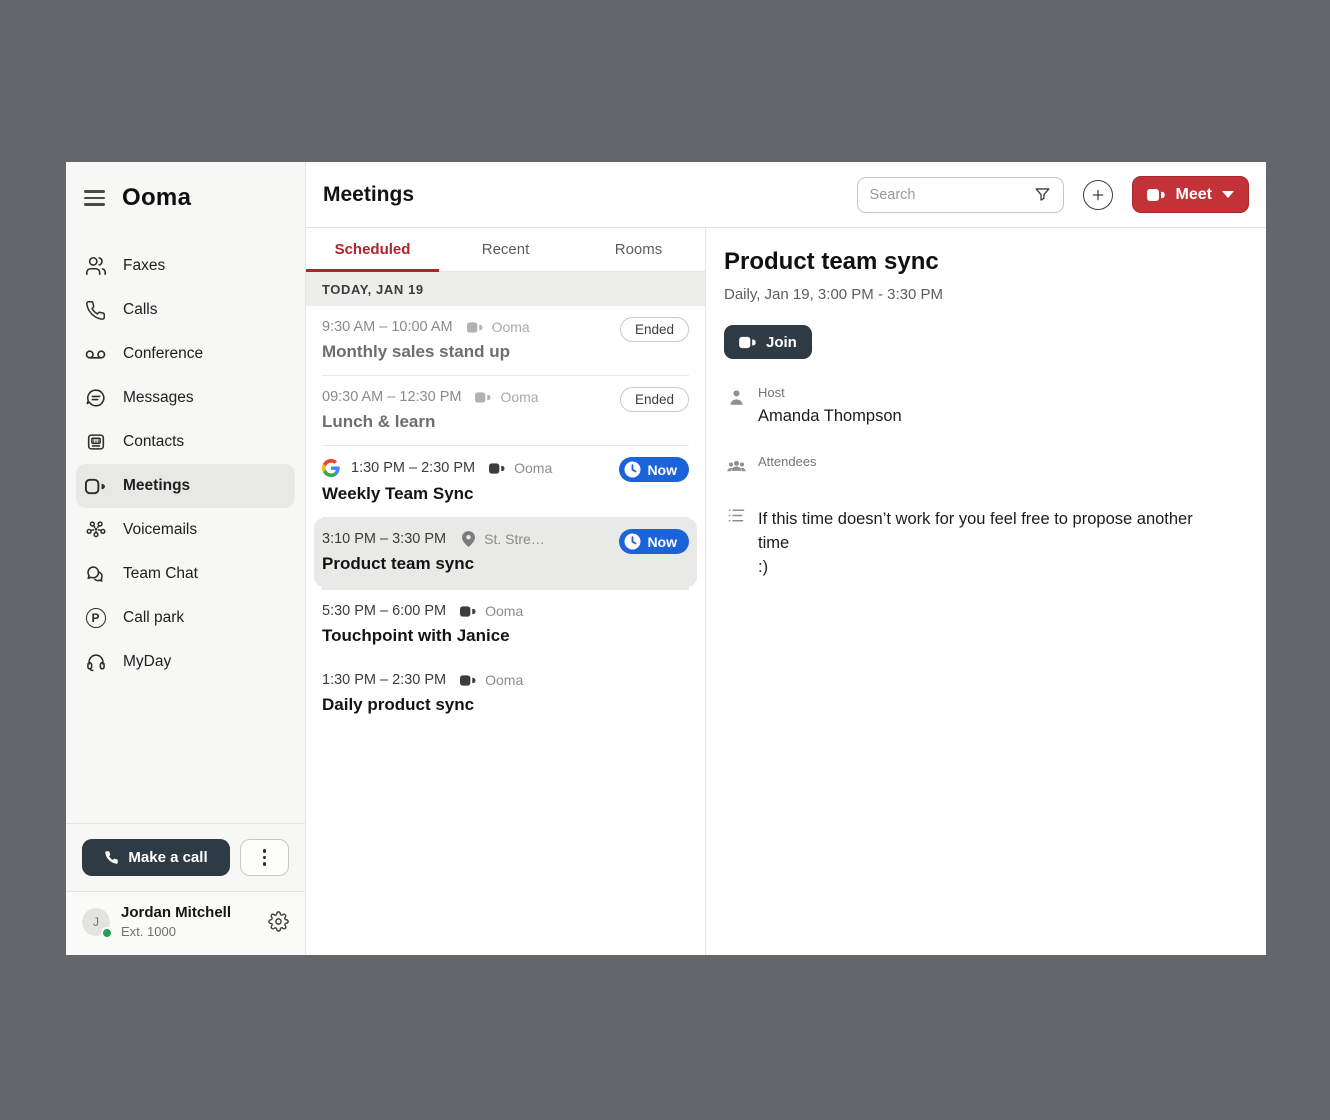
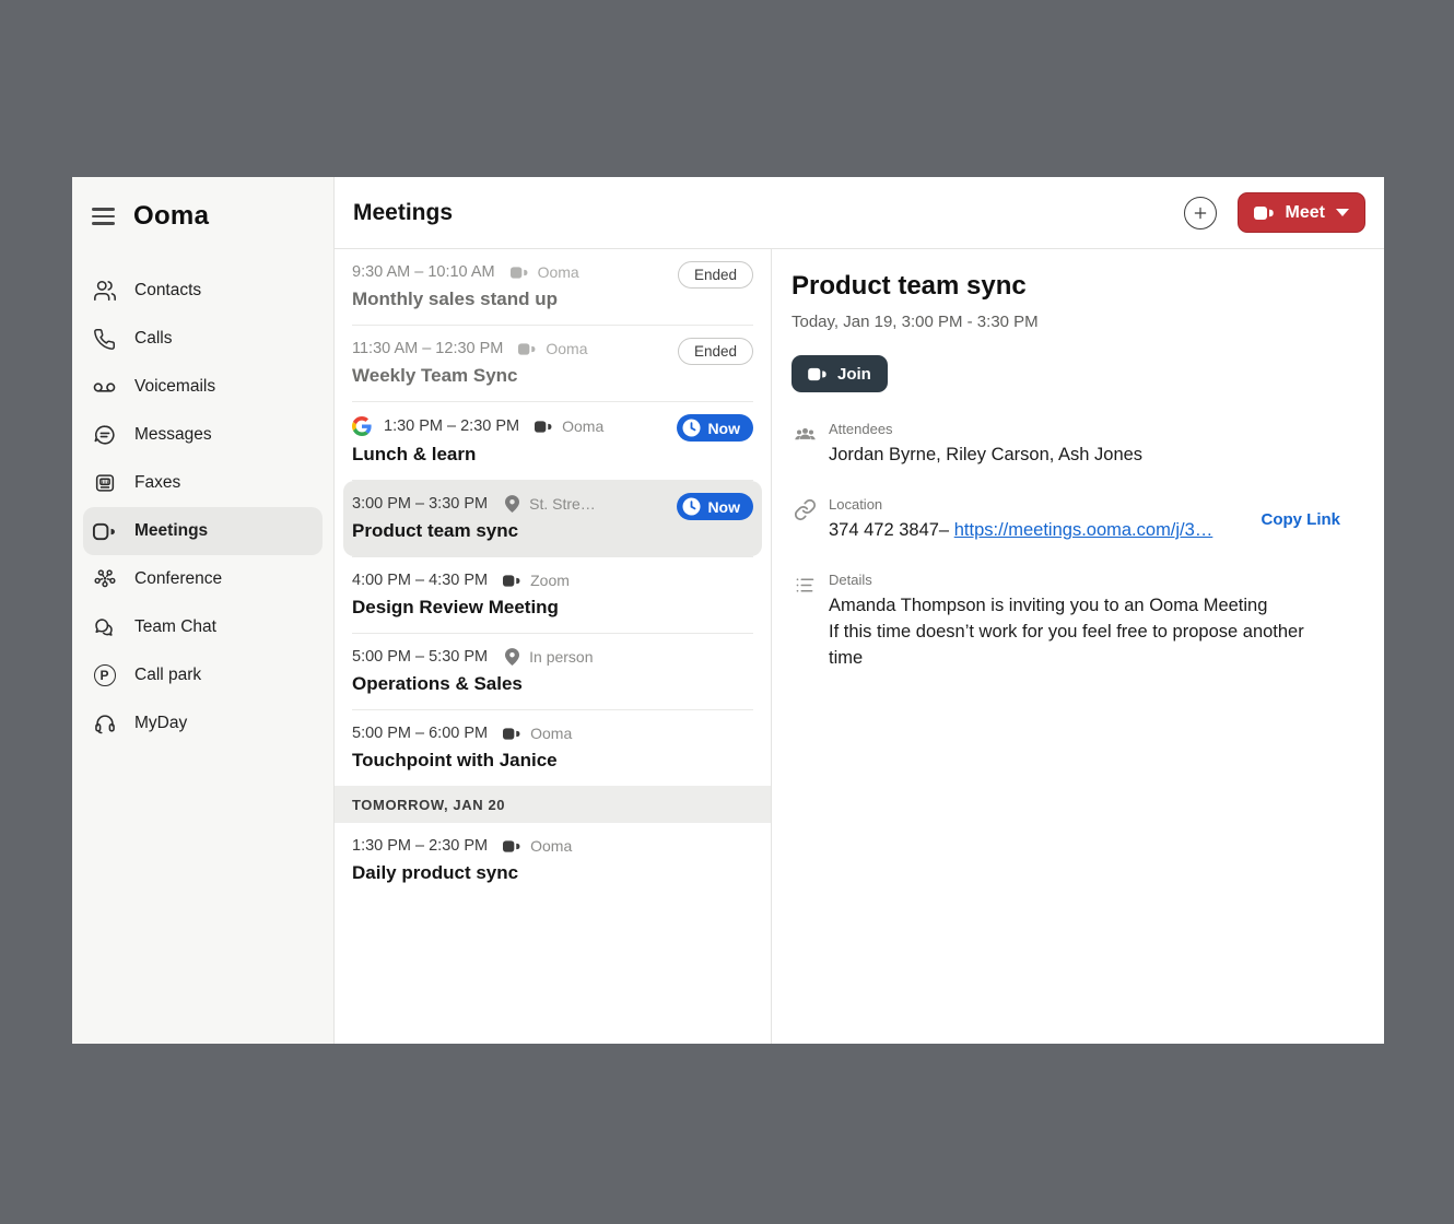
  Ooma
- Faxes
+ Contacts
  Calls
- Conference
+ Voicemails
  Messages
- Contacts
+ Faxes
  Meetings
- Voicemails
+ Conference
  Team Chat
  P
  Call park
  MyDay
- Make a call
- J
- Jordan Mitchell
- Ext. 1000
  Meetings
- Search
  Meet
- Scheduled
- Recent
- Rooms
- TODAY, JAN 19
- 9:30 AM – 10:00 AM
+ 9:30 AM – 10:10 AM
  Ooma
  Monthly sales stand up
  Ended
- 09:30 AM – 12:30 PM
+ 11:30 AM – 12:30 PM
  Ooma
- Lunch & learn
+ Weekly Team Sync
  Ended
  1:30 PM – 2:30 PM
  Ooma
- Weekly Team Sync
+ Lunch & learn
  Now
- 3:10 PM – 3:30 PM
+ 3:00 PM – 3:30 PM
  St. Stre…
  Product team sync
  Now
+ 4:00 PM – 4:30 PM
+ Zoom
+ Design Review Meeting
+ 5:00 PM – 5:30 PM
+ In person
+ Operations & Sales
- 5:30 PM – 6:00 PM
+ 5:00 PM – 6:00 PM
  Ooma
  Touchpoint with Janice
+ TOMORROW, JAN 20
  1:30 PM – 2:30 PM
  Ooma
  Daily product sync
  Product team sync
- Daily, Jan 19, 3:00 PM - 3:30 PM
+ Today, Jan 19, 3:00 PM - 3:30 PM
  Join
- Host
- Amanda Thompson
  Attendees
+ Jordan Byrne, Riley Carson, Ash Jones
+ Location
+ 374 472 3847– https://meetings.ooma.com/j/3…
+ Copy Link
+ Details
+ Amanda Thompson is inviting you to an Ooma Meeting
  If this time doesn’t work for you feel free to propose another time
- :)
